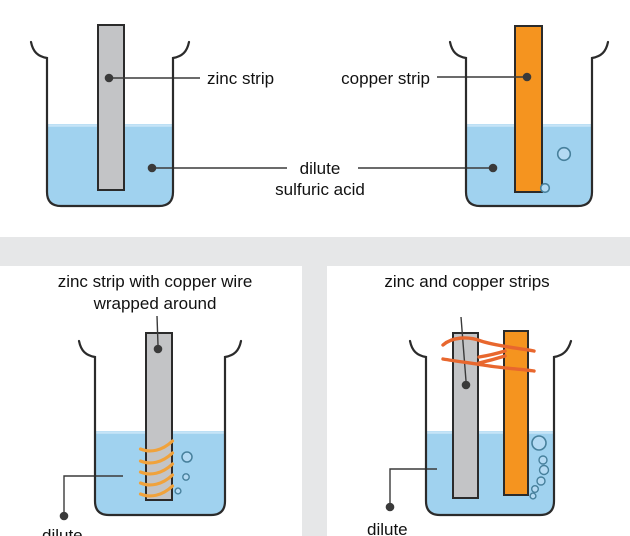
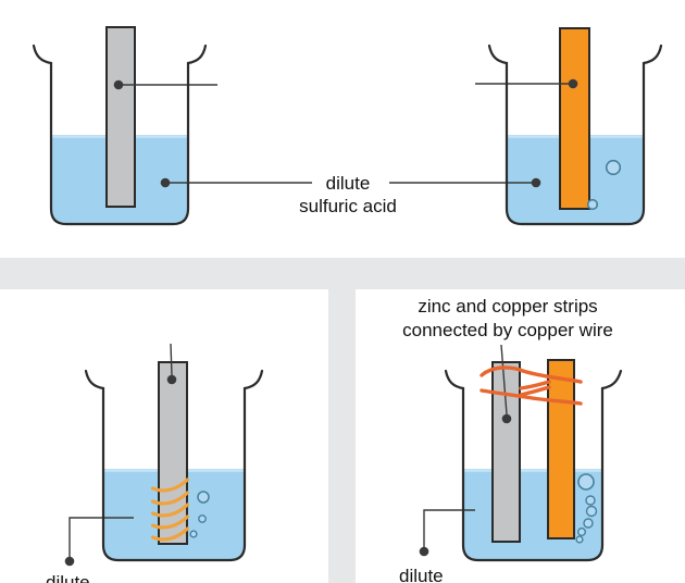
- zinc strip
- copper strip
  dilute
  sulfuric acid
- zinc strip with copper wire
- wrapped around
  zinc and copper strips
+ connected by copper wire
  dilute
